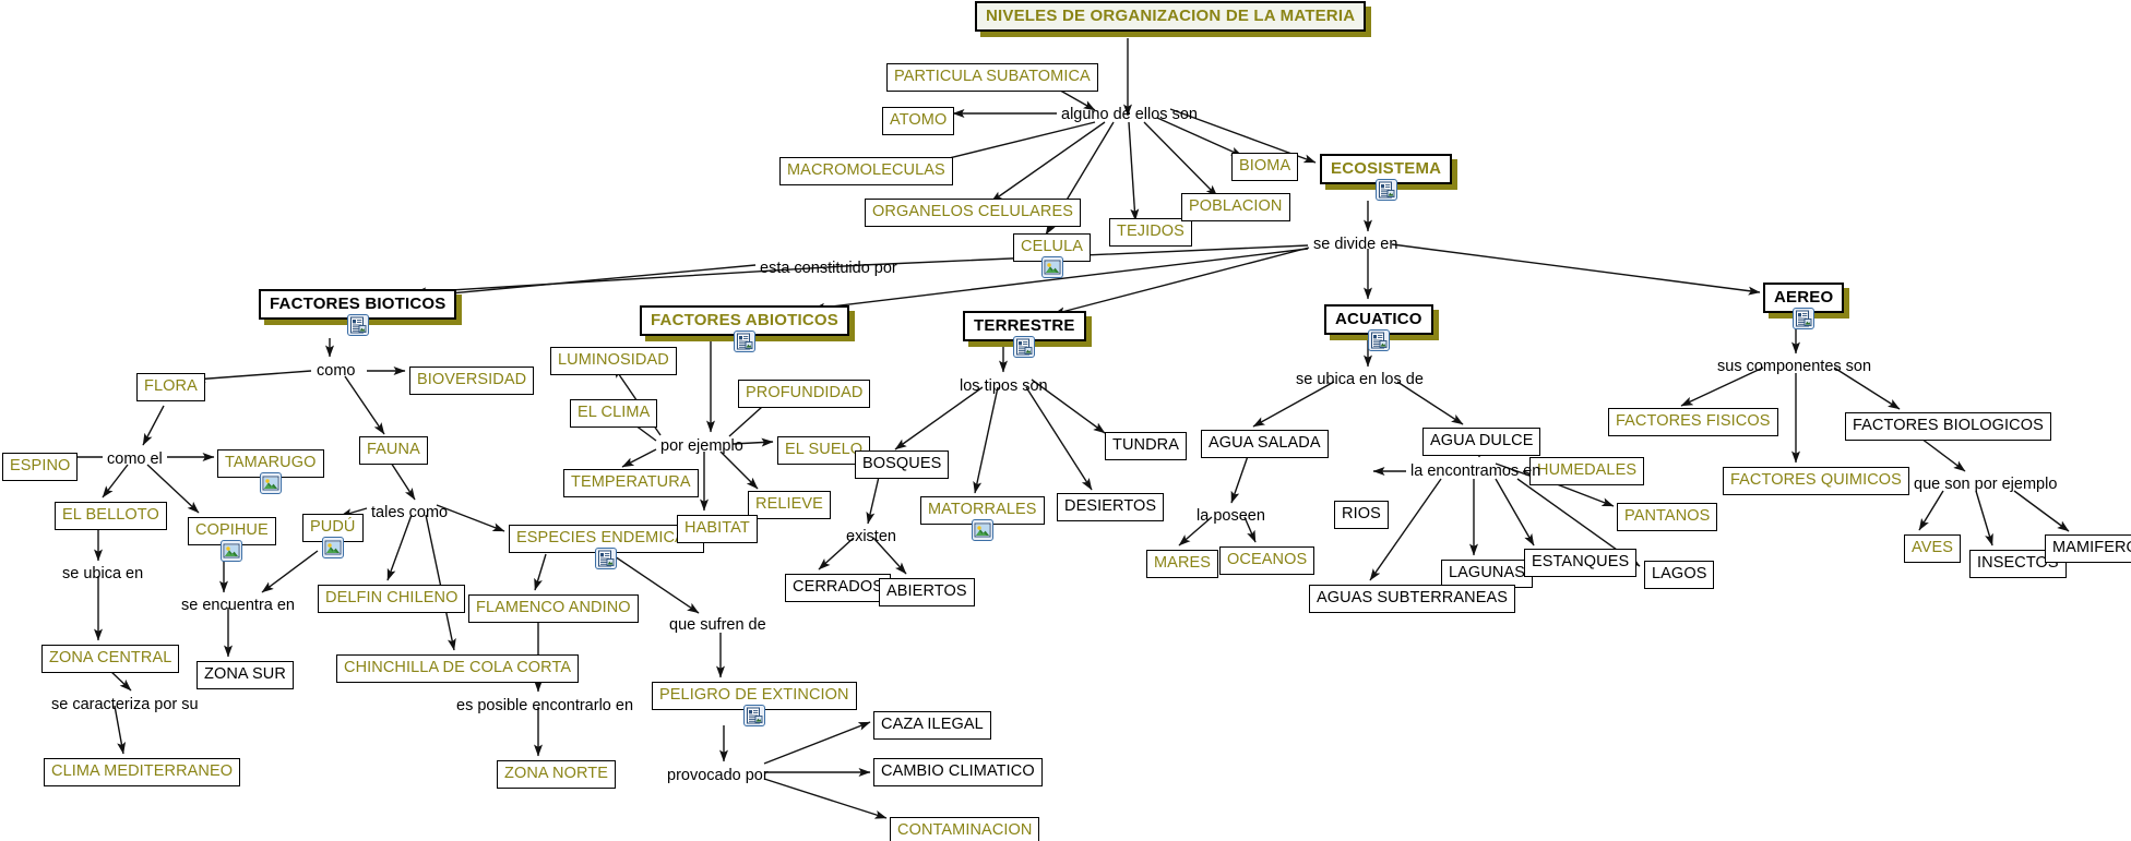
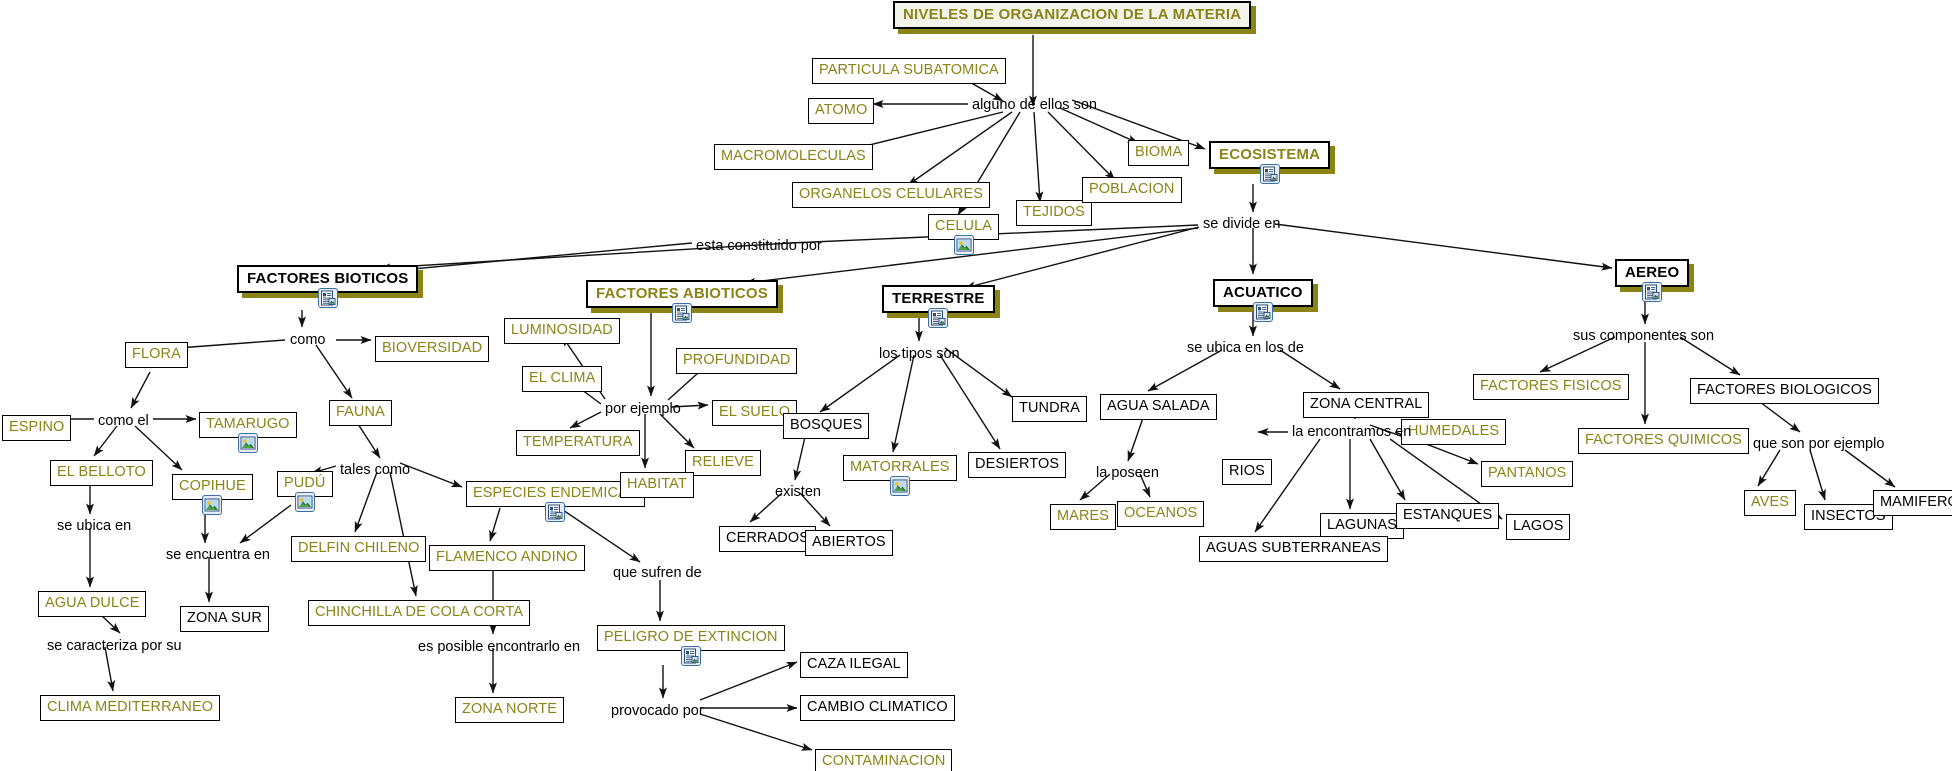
  NIVELES DE ORGANIZACION DE LA MATERIA
  PARTICULA SUBATOMICA
  ATOMO
  MACROMOLECULAS
  ORGANELOS CELULARES
  CELULA
  TEJIDOS
  POBLACION
  BIOMA
  ECOSISTEMA
  FACTORES BIOTICOS
  FACTORES ABIOTICOS
  TERRESTRE
  ACUATICO
  AEREO
  FLORA
  BIOVERSIDAD
  FAUNA
  ESPINO
  TAMARUGO
  EL BELLOTO
  COPIHUE
  PUDÚ
- ZONA CENTRAL
+ AGUA DULCE
  ZONA SUR
  CLIMA MEDITERRANEO
  DELFIN CHILENO
  CHINCHILLA DE COLA CORTA
  ESPECIES ENDEMIC
  FLAMENCO ANDINO
  ZONA NORTE
  PELIGRO DE EXTINCION
  CAZA ILEGAL
  CAMBIO CLIMATICO
  CONTAMINACION
  LUMINOSIDAD
  EL CLIMA
  PROFUNDIDAD
  EL SUELO
  TEMPERATURA
  RELIEVE
  HABITAT
  BOSQUES
  MATORRALES
  DESIERTOS
  TUNDRA
  CERRADO
  ABIERTOS
  AGUA SALADA
- AGUA DULCE
+ ZONA CENTRAL
  MARES
  OCEANOS
  HUMEDALES
  RIOS
  PANTANOS
  LAGUNAS
  ESTANQUES
  LAGOS
  AGUAS SUBTERRANEAS
  FACTORES FISICOS
  FACTORES QUIMICOS
  FACTORES BIOLOGICOS
  AVES
  INSECTOS
  MAMIFER
  alguno de ellos son
  esta constituido por
  se divide en
  como
  como el
  tales como
  se ubica en
  se encuentra en
  se caracteriza por su
  que sufren de
  es posible encontrarlo en
  provocado por
  por ejemplo
  los tipos son
  existen
  se ubica en los de
  la poseen
  la encontramos en
  sus componentes son
  que son por ejemplo
